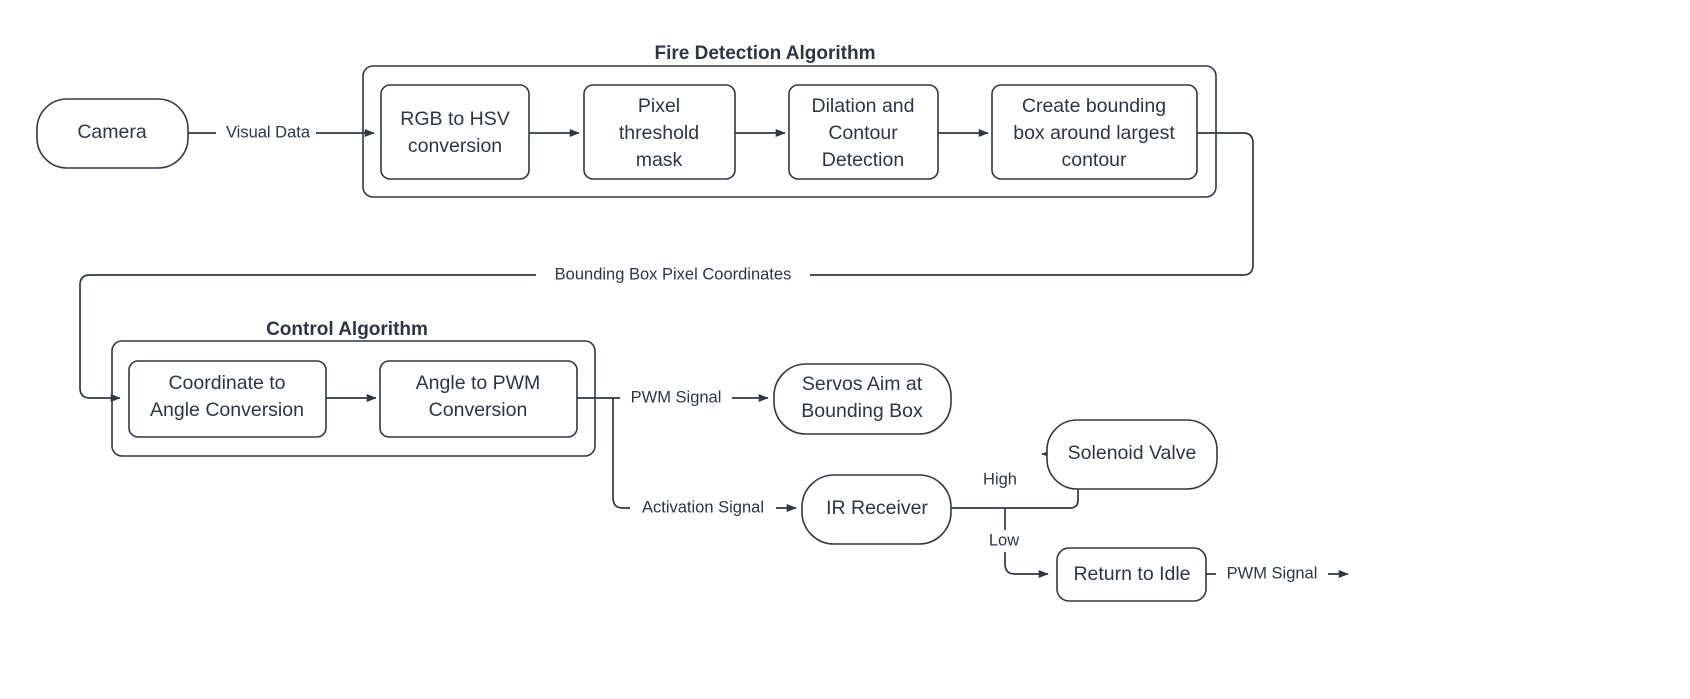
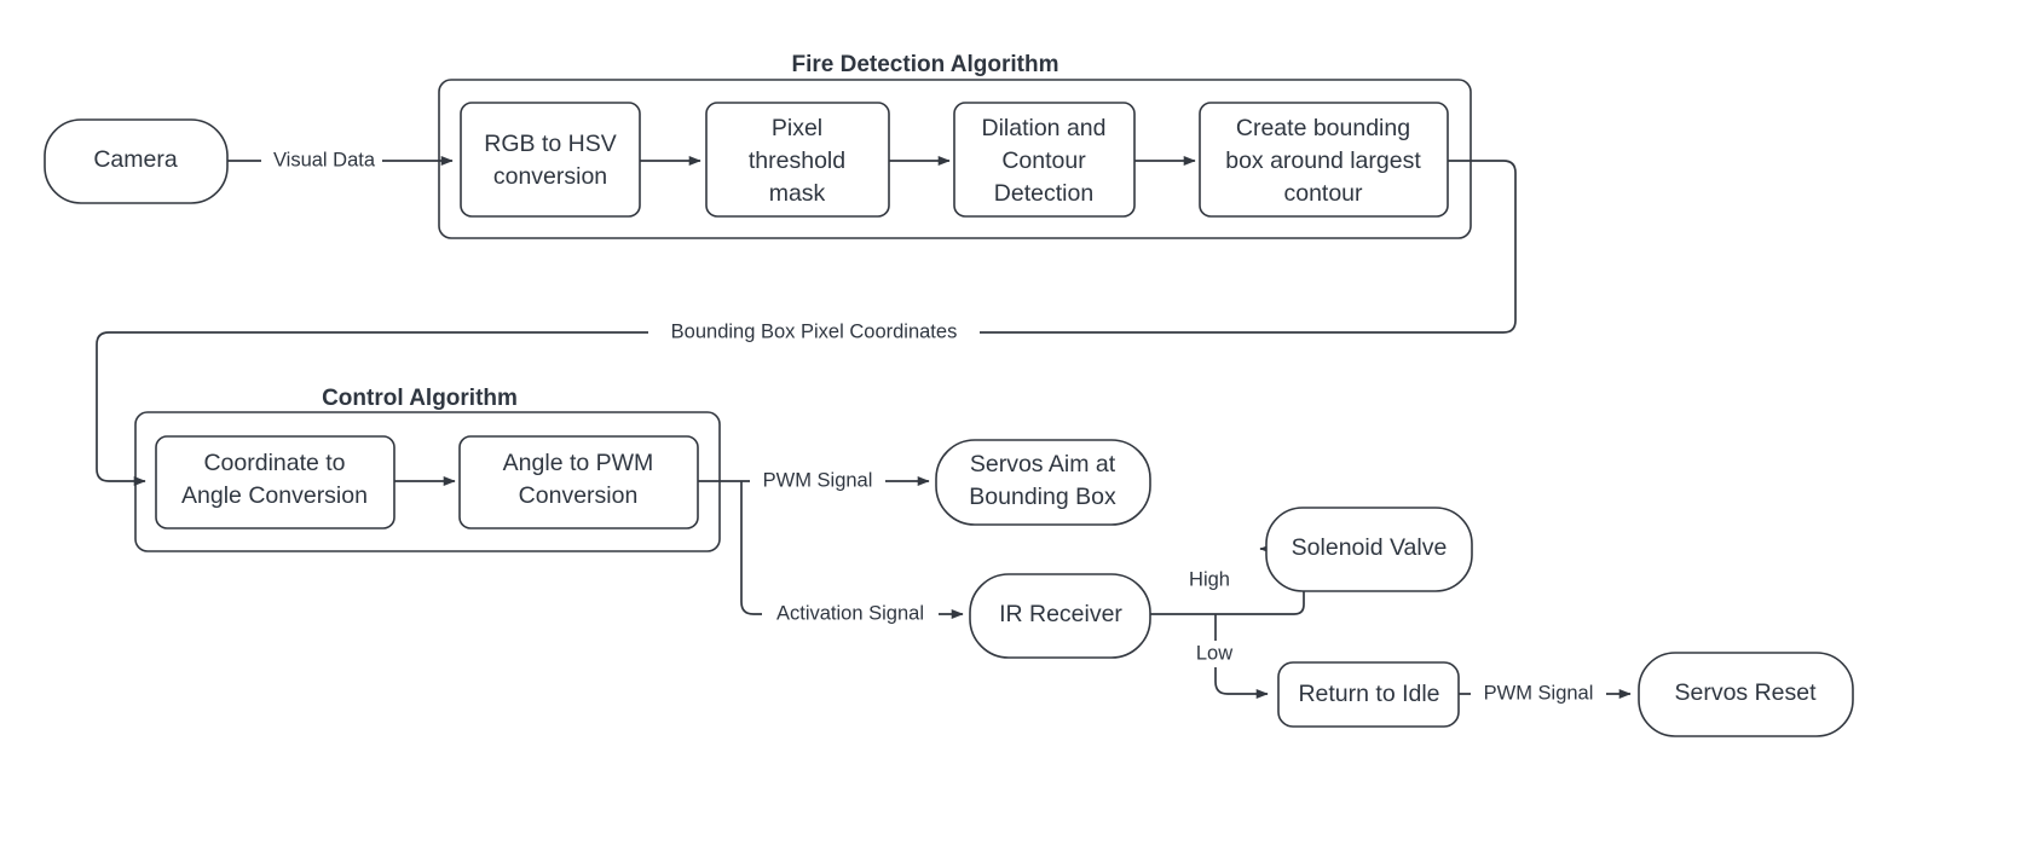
  Fire Detection Algorithm
  Control Algorithm
  Visual Data
  Bounding Box Pixel Coordinates
  PWM Signal
  Activation Signal
  High
  Low
  PWM Signal
  Camera
  RGB to HSV
  conversion
  Pixel
  threshold
  mask
  Dilation and
  Contour
  Detection
  Create bounding
  box around largest
  contour
  Coordinate to
  Angle Conversion
  Angle to PWM
  Conversion
  Servos Aim at
  Bounding Box
  IR Receiver
  Solenoid Valve
  Return to Idle
+ Servos Reset
